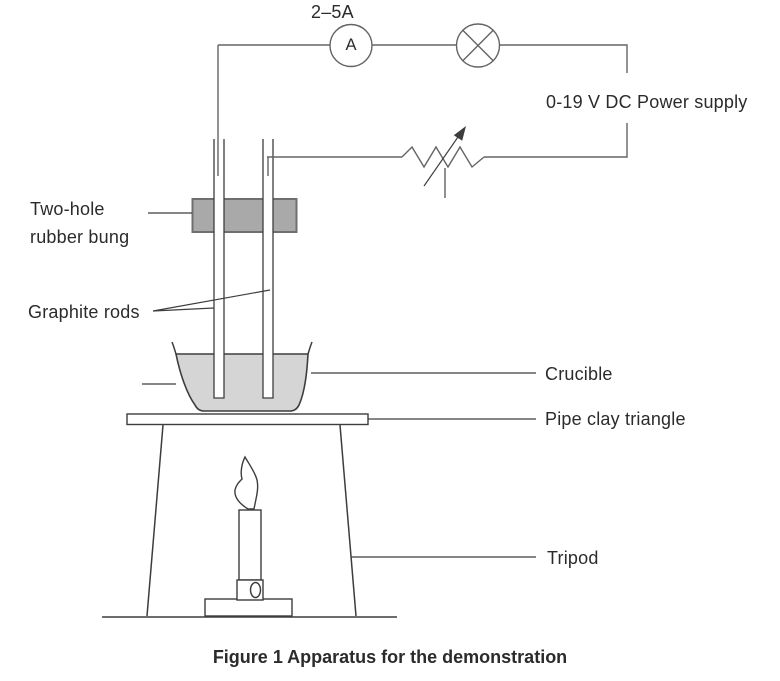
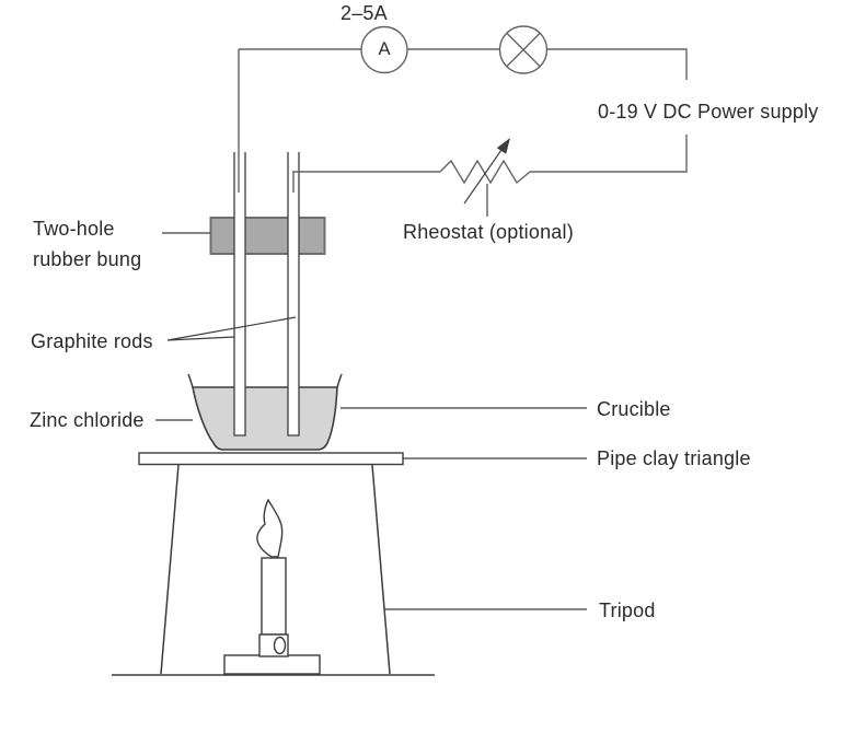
  2–5A
  A
  0-19 V DC Power supply
+ Rheostat (optional)
  Two-hole
  rubber bung
  Graphite rods
+ Zinc chloride
  Crucible
  Pipe clay triangle
  Tripod
- Figure 1 Apparatus for the demonstration
